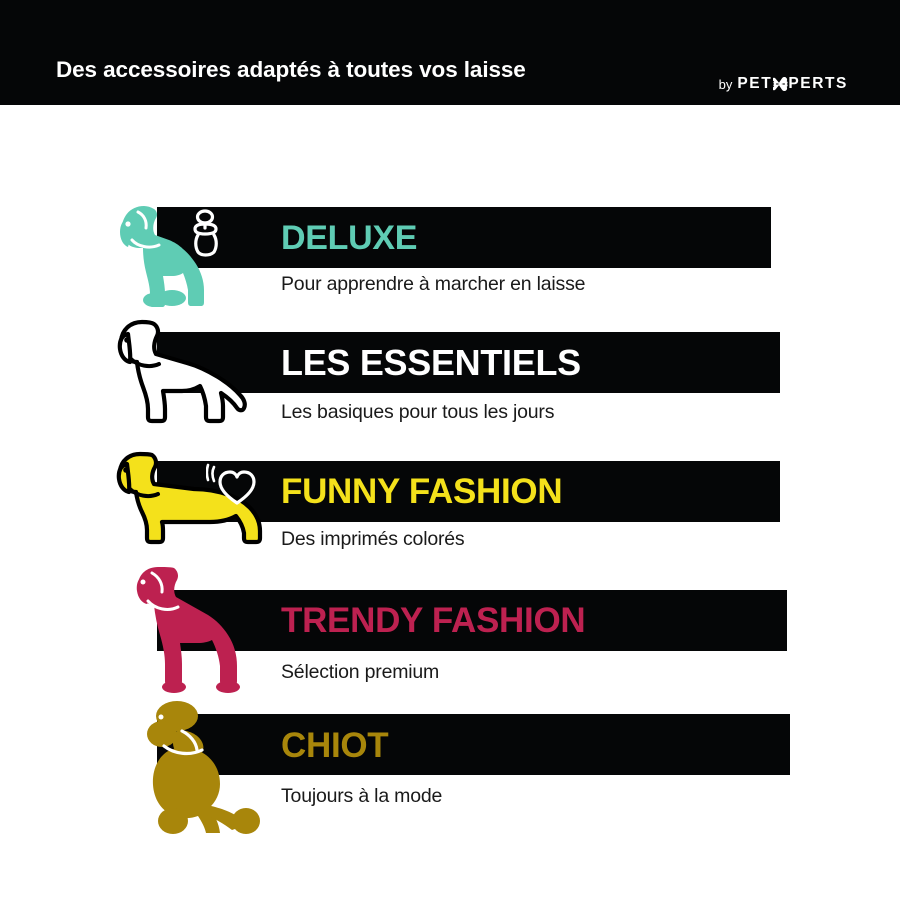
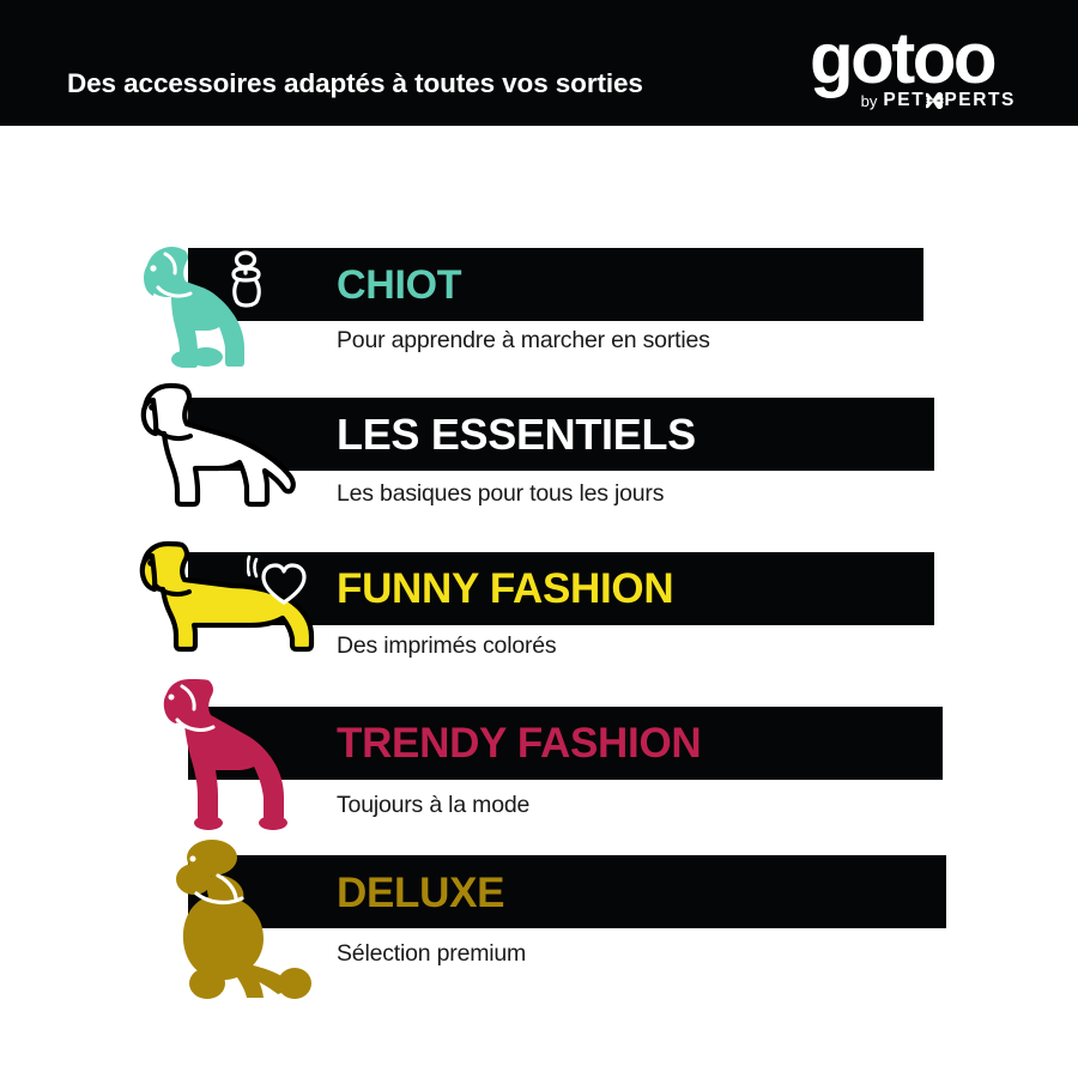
- Des accessoires adaptés à toutes vos laisse
+ Des accessoires adaptés à toutes vos sorties
+ gotoo
  by
  PET
  PERTS
- DELUXE
+ CHIOT
- Pour apprendre à marcher en laisse
+ Pour apprendre à marcher en sorties
  LES ESSENTIELS
  Les basiques pour tous les jours
  FUNNY FASHION
  Des imprimés colorés
  TRENDY FASHION
- Sélection premium
+ Toujours à la mode
- CHIOT
+ DELUXE
- Toujours à la mode
+ Sélection premium
